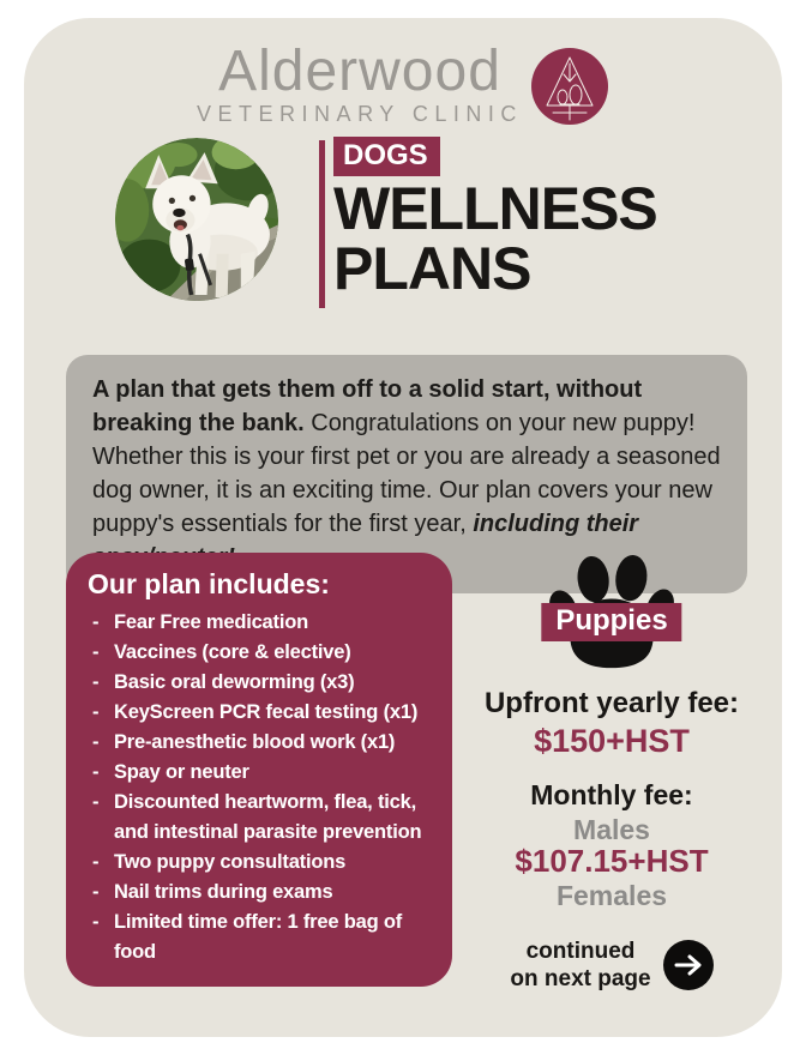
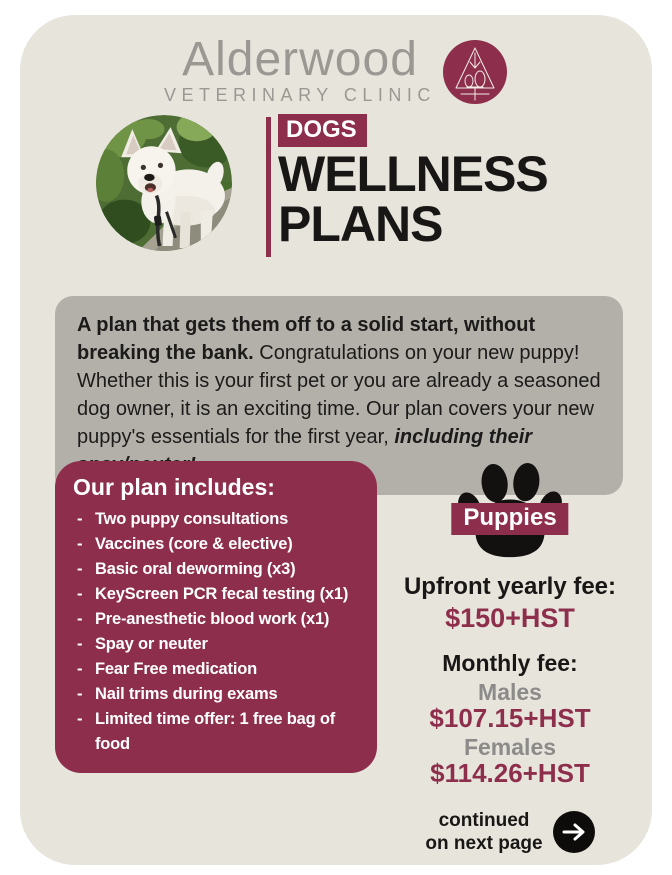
  Alderwood
  VETERINARY CLINIC
  DOGS
  WELLNESS
  PLANS
  A plan that gets them off to a solid start, without breaking the bank. Congratulations on your new puppy! Whether this is your first pet or you are already a seasoned dog owner, it is an exciting time. Our plan covers your new puppy's essentials for the first year, including their
  Our plan includes:
- Fear Free medication
+ Two puppy consultations
  Vaccines (core & elective)
  Basic oral deworming (x3)
  KeyScreen PCR fecal testing (x1)
  Pre-anesthetic blood work (x1)
  Spay or neuter
- Discounted heartworm, flea, tick, and intestinal parasite prevention
- Two puppy consultations
+ Fear Free medication
  Nail trims during exams
  Limited time offer: 1 free bag of food
  Puppies
  Upfront yearly fee:
  $150+HST
  Monthly fee:
  Males
  $107.15+HST
  Females
+ $114.26+HST
  continued
  on next page
